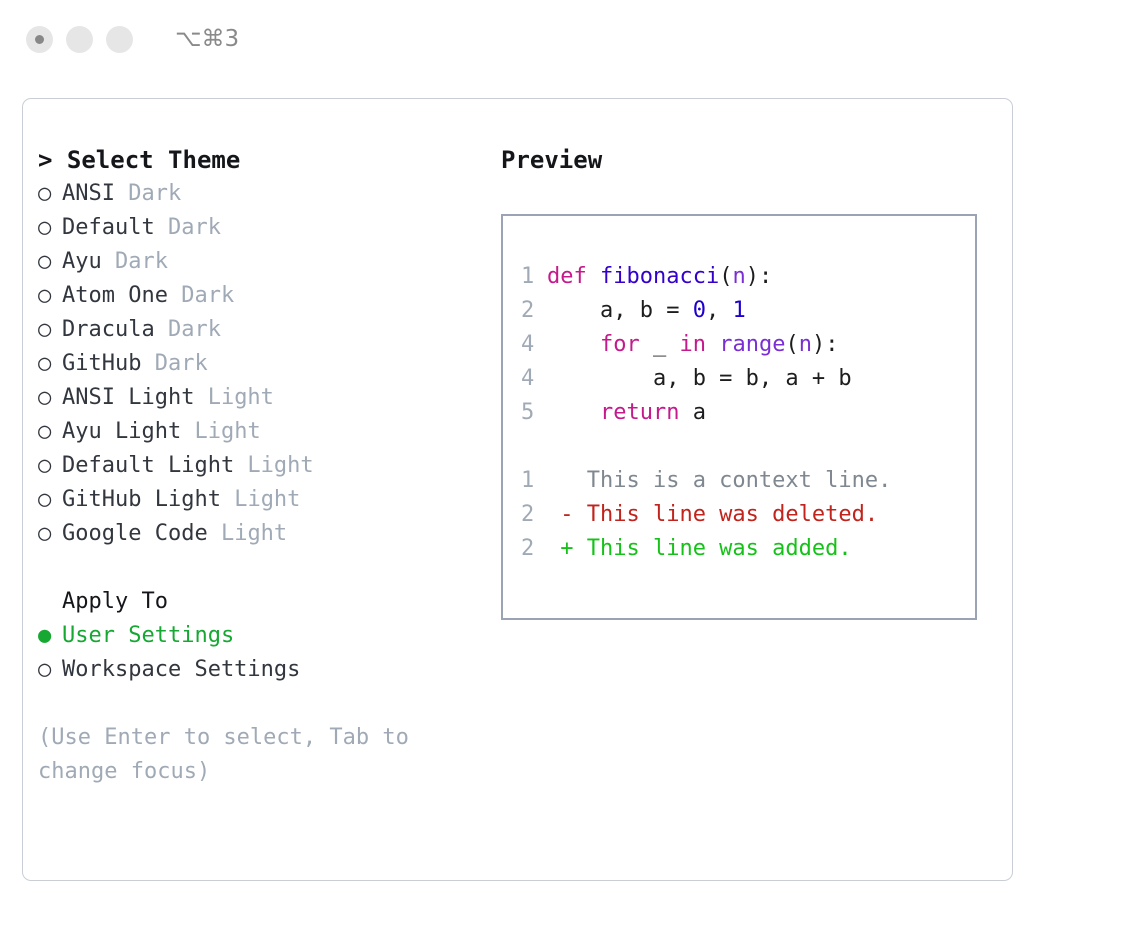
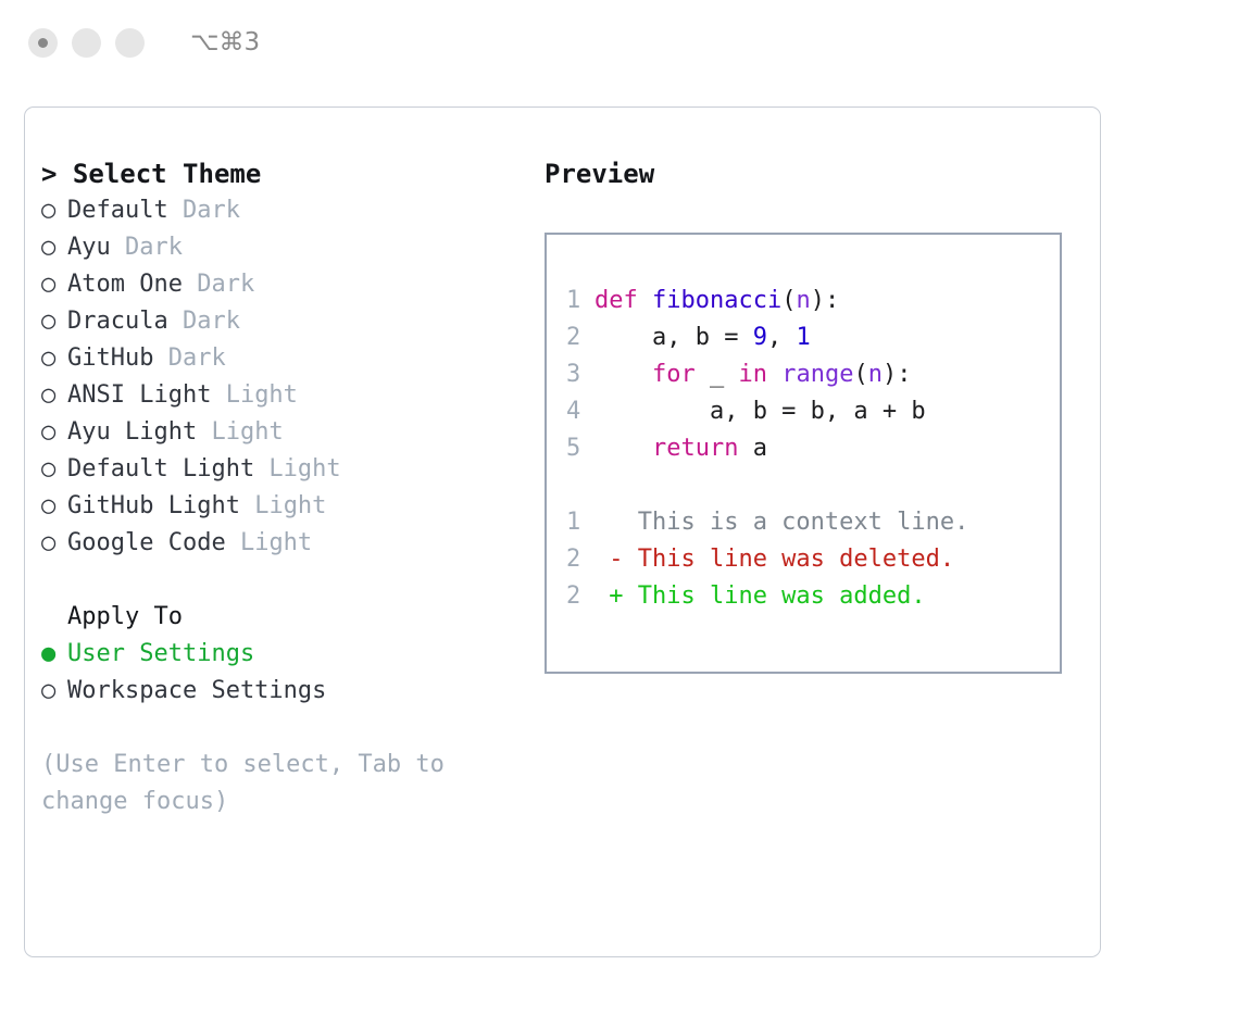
  ⌥⌘3
  > Select Theme
- ○ ANSI Dark
  ○ Default Dark
  ○ Ayu Dark
  ○ Atom One Dark
  ○ Dracula Dark
  ○ GitHub Dark
  ○ ANSI Light Light
  ○ Ayu Light Light
  ○ Default Light Light
  ○ GitHub Light Light
  ○ Google Code Light
  Apply To
  ● User Settings
  ○ Workspace Settings
  (Use Enter to select, Tab to
  change focus)
  Preview
  1 def fibonacci(n):
- 2 a, b = 0, 1
+ 2 a, b = 9, 1
- 4 for _ in range(n):
+ 3 for _ in range(n):
  4 a, b = b, a + b
  5 return a
  1 This is a context line.
  2 - This line was deleted.
  2 + This line was added.
